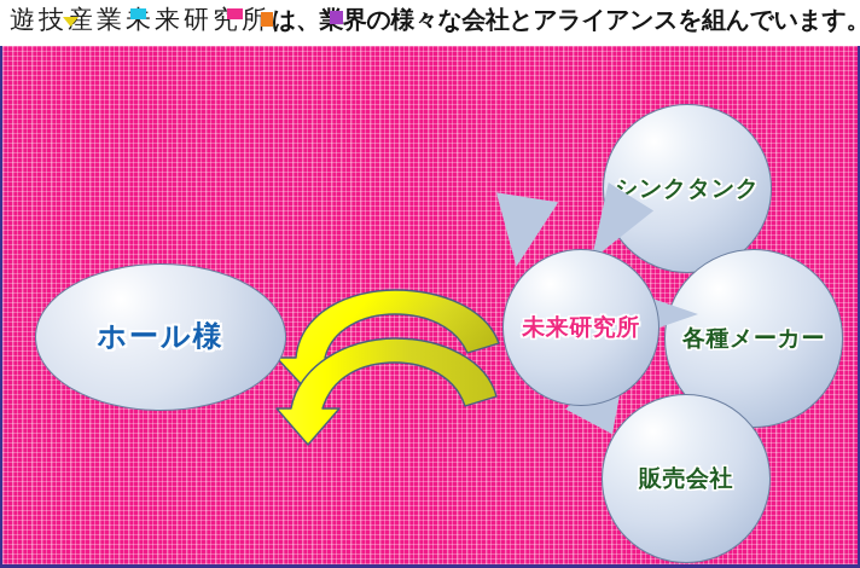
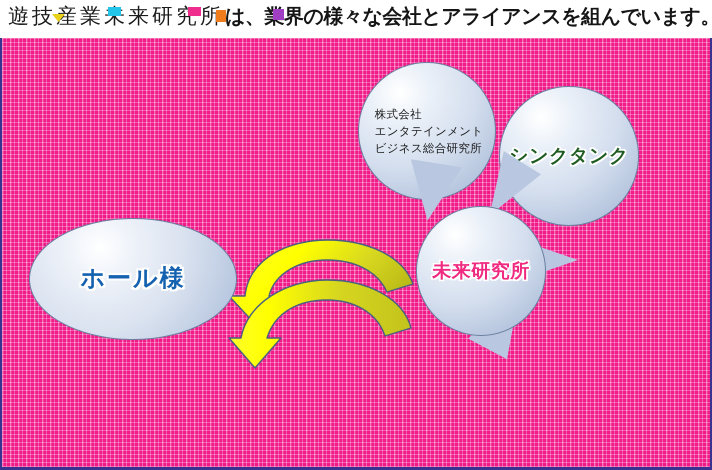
  遊技産業未来研究所 は、界の様々な会社とアライアンスを組んでいます。
+ 株式会社
+ エンタテインメント
+ ビジネス総合研究所
  シンクタンク
- 各種メーカー
- 販売会社
  未来研究所
  ホール様
